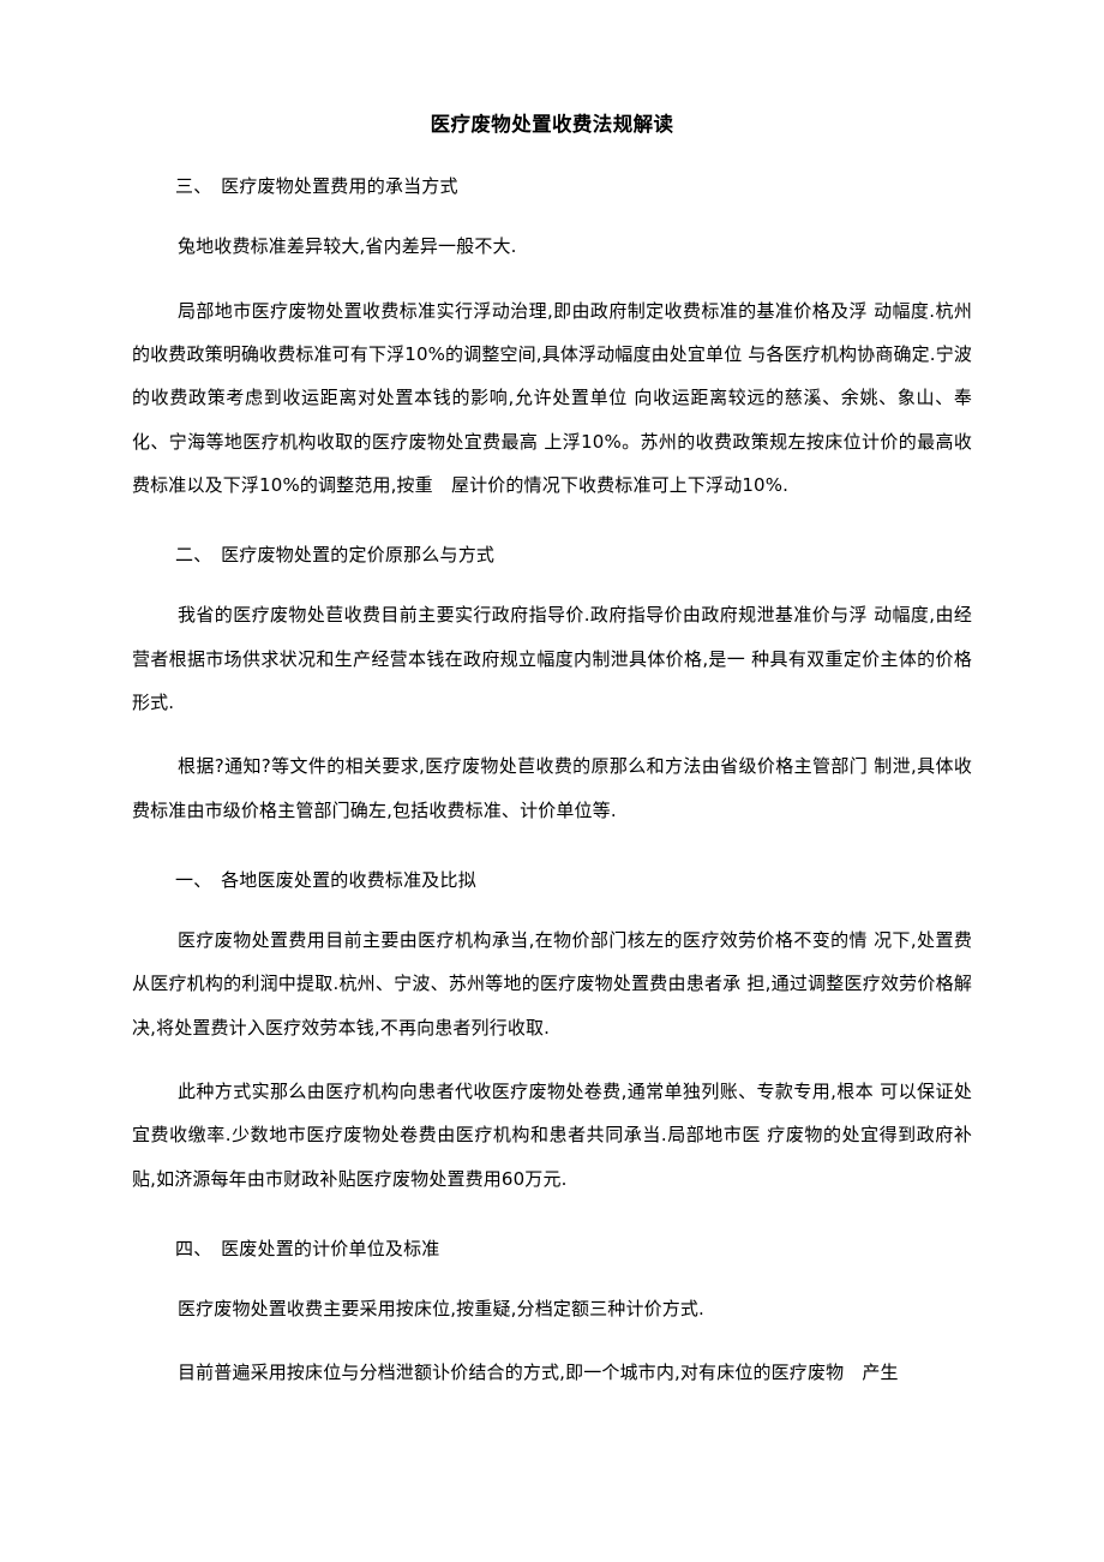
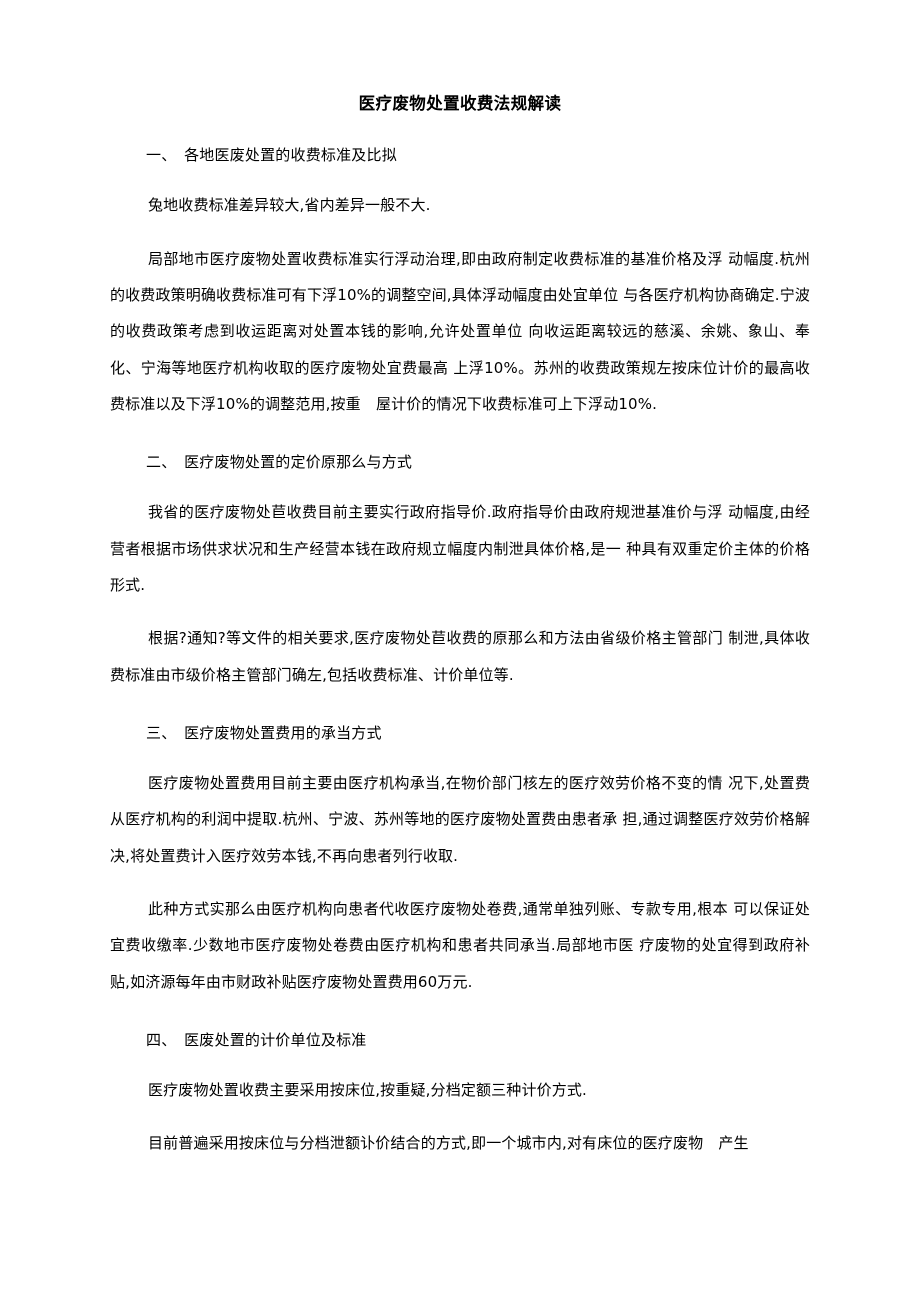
  医疗废物处置收费法规解读
- 三、 医疗废物处置费用的承当方式
+ 一、 各地医废处置的收费标准及比拟
  兔地收费标准差异较大,省内差异一般不大.
  局部地市医疗废物处置收费标准实行浮动治理,即由政府制定收费标准的基准价格及浮 动幅度.杭州的收费政策明确收费标准可有下浮10%的调整空间,具体浮动幅度由处宜单位 与各医疗机构协商确定.宁波的收费政策考虑到收运距离对处置本钱的影响,允许处置单位 向收运距离较远的慈溪、余姚、象山、奉化、宁海等地医疗机构收取的医疗废物处宜费最高 上浮10%。苏州的收费政策规左按床位计价的最高收费标准以及下浮10%的调整范用,按重 屋计价的情况下收费标准可上下浮动10%.
  二、 医疗废物处置的定价原那么与方式
  我省的医疗废物处苣收费目前主要实行政府指导价.政府指导价由政府规泄基准价与浮 动幅度,由经营者根据市场供求状况和生产经营本钱在政府规立幅度内制泄具体价格,是一 种具有双重定价主体的价格形式.
  根据?通知?等文件的相关要求,医疗废物处苣收费的原那么和方法由省级价格主管部门 制泄,具体收费标准由市级价格主管部门确左,包括收费标准、计价单位等.
- 一、 各地医废处置的收费标准及比拟
+ 三、 医疗废物处置费用的承当方式
  医疗废物处置费用目前主要由医疗机构承当,在物价部门核左的医疗效劳价格不变的情 况下,处置费从医疗机构的利润中提取.杭州、宁波、苏州等地的医疗废物处置费由患者承 担,通过调整医疗效劳价格解决,将处置费计入医疗效劳本钱,不再向患者列行收取.
  此种方式实那么由医疗机构向患者代收医疗废物处卷费,通常单独列账、专款专用,根本 可以保证处宜费收缴率.少数地市医疗废物处卷费由医疗机构和患者共同承当.局部地市医 疗废物的处宜得到政府补贴,如济源每年由市财政补贴医疗废物处置费用60万元.
  四、 医废处置的计价单位及标准
  医疗废物处置收费主要采用按床位,按重疑,分档定额三种计价方式.
  目前普遍采用按床位与分档泄额讣价结合的方式,即一个城市内,对有床位的医疗废物 产生
